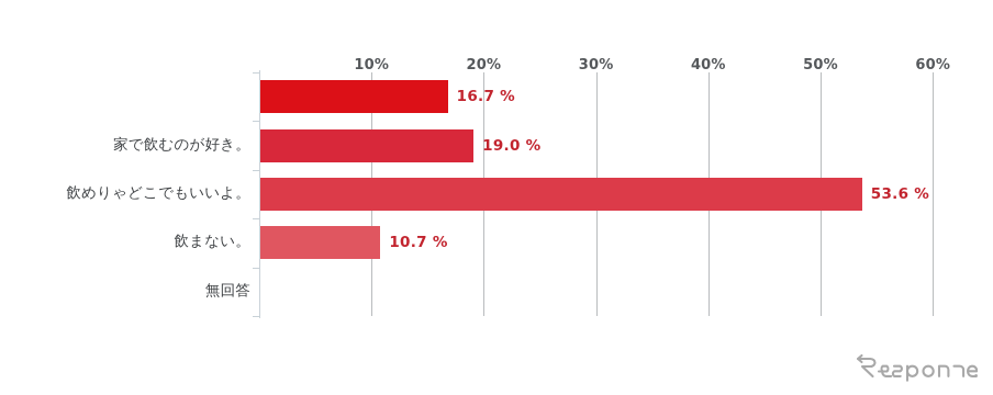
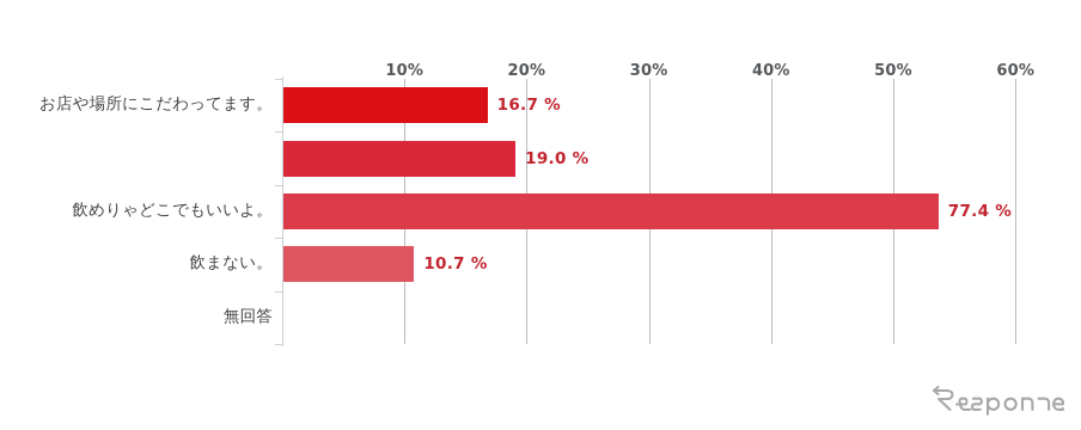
  10%
  20%
  30%
  40%
  50%
  60%
+ お店や場所にこだわってます。
  16.7 %
- 家で飲むのが好き。
  19.0 %
  飲めりゃどこでもいいよ。
- 53.6 %
+ 77.4 %
  飲まない。
  10.7 %
  無回答
